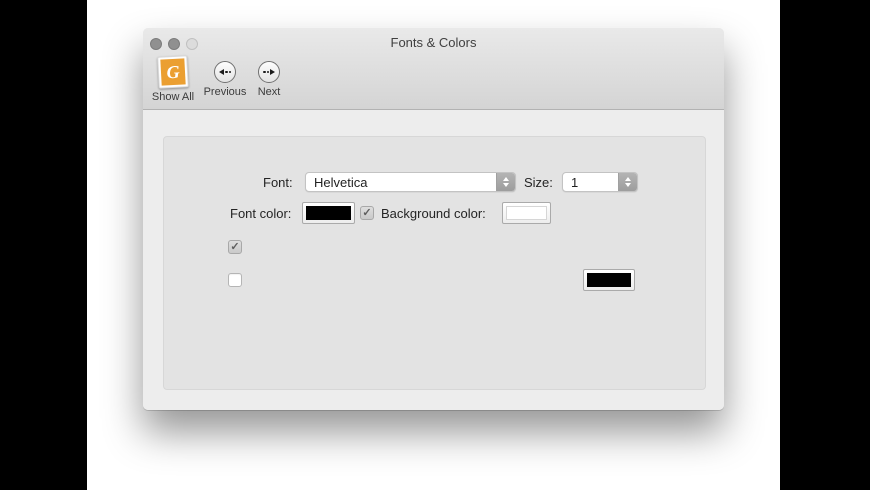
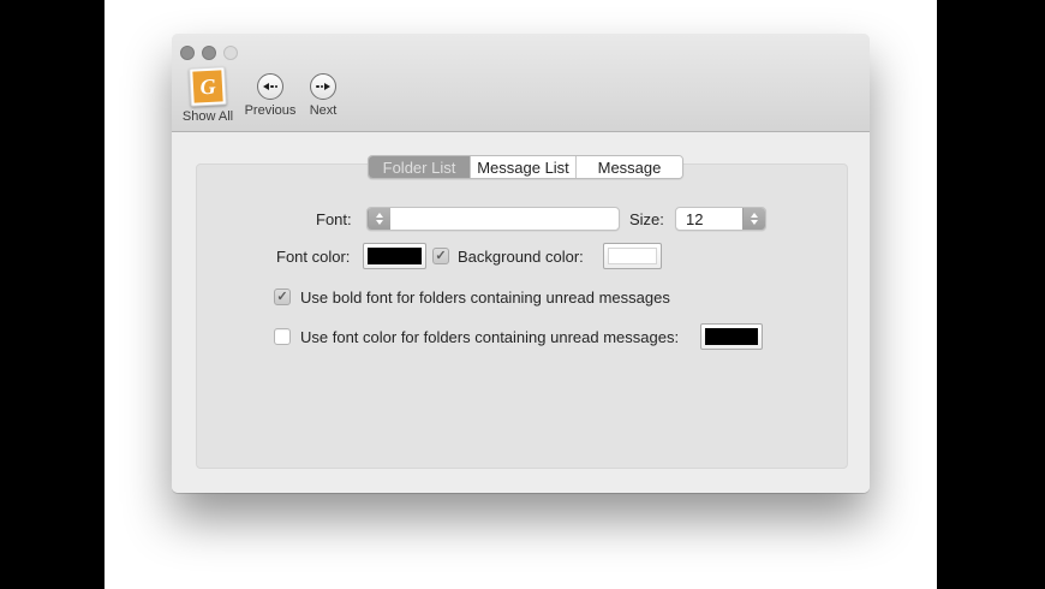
- Fonts & Colors
  Show All
  Previous
  Next
+ Folder List
+ Message List
+ Message
  Font:
- Helvetica
  Size:
- 1
+ 12
  Font color:
  ✓
  Background color:
  ✓
+ Use bold font for folders containing unread messages
+ Use font color for folders containing unread messages:
